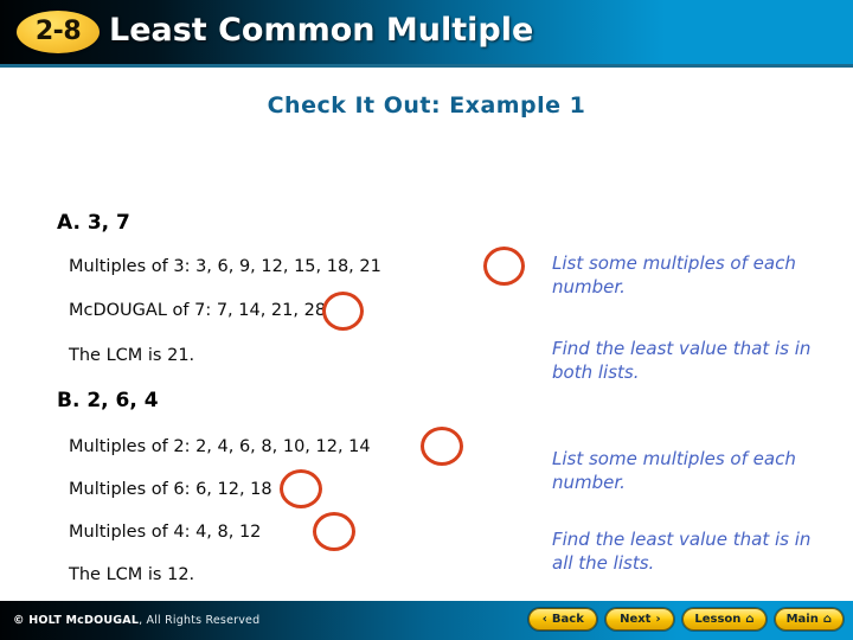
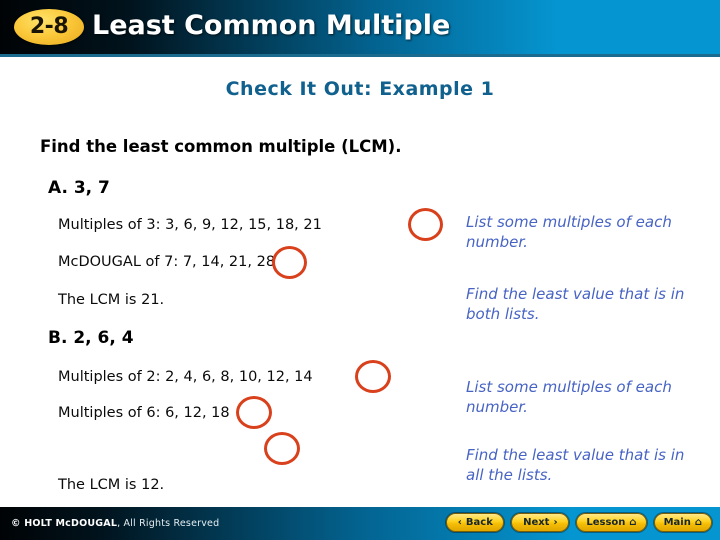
  2-8
  Least Common Multiple
  Check It Out: Example 1
+ Find the least common multiple (LCM).
  A. 3, 7
  Multiples of 3: 3, 6, 9, 12, 15, 18, 21
  McDOUGAL of 7: 7, 14, 21, 28
  The LCM is 21.
  B. 2, 6, 4
  Multiples of 2: 2, 4, 6, 8, 10, 12, 14
  Multiples of 6: 6, 12, 18
- Multiples of 4: 4, 8, 12
  The LCM is 12.
  List some multiples of each number.
  Find the least value that is in both lists.
  List some multiples of each number.
  Find the least value that is in all the lists.
  © HOLT McDOUGAL, All Rights Reserved
  ‹
  Back
  Next
  ›
  Lesson
  ⌂
  Main
  ⌂
